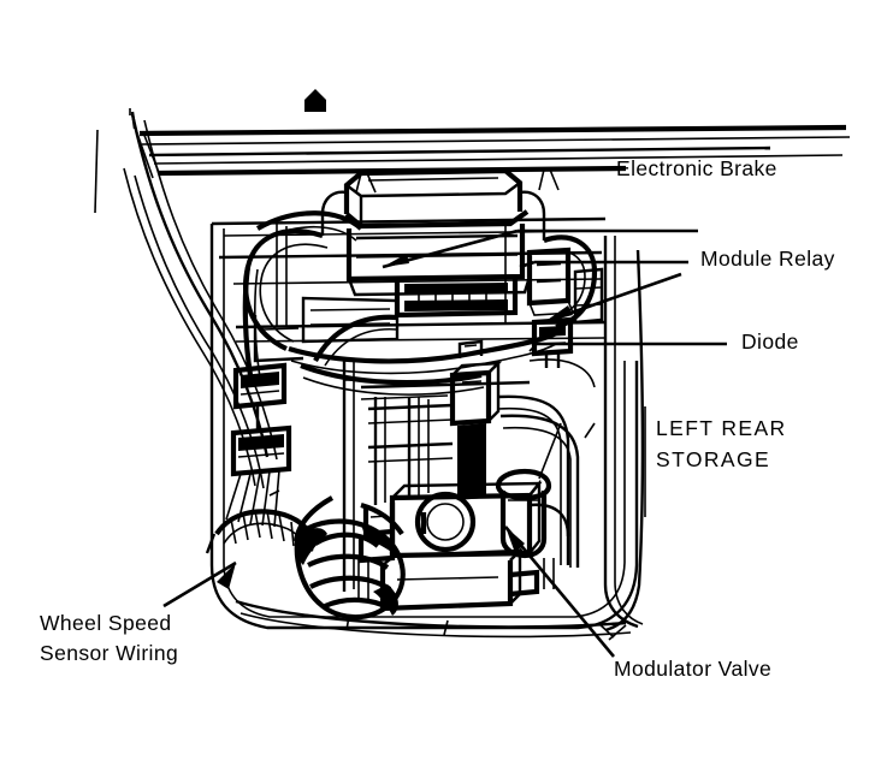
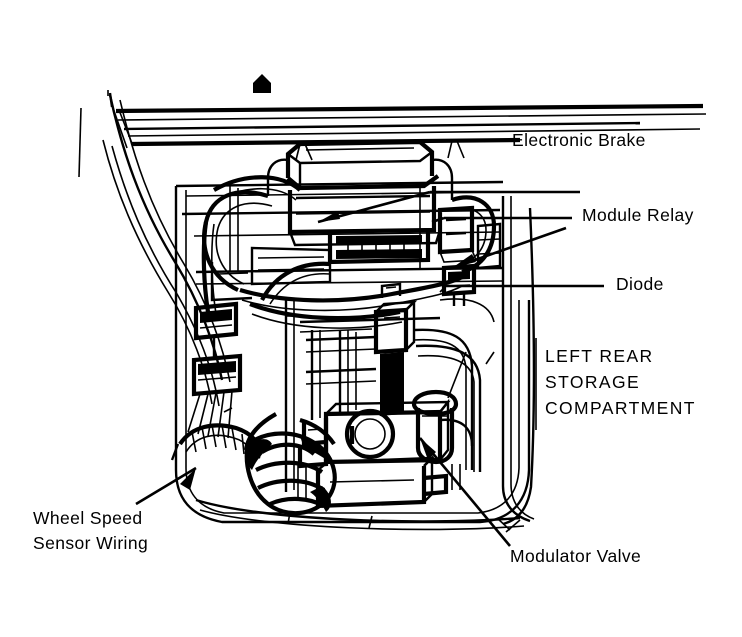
  Electronic Brake
  Module Relay
  Diode
  LEFT REAR
  STORAGE
+ COMPARTMENT
  Wheel Speed
  Sensor Wiring
  Modulator Valve
